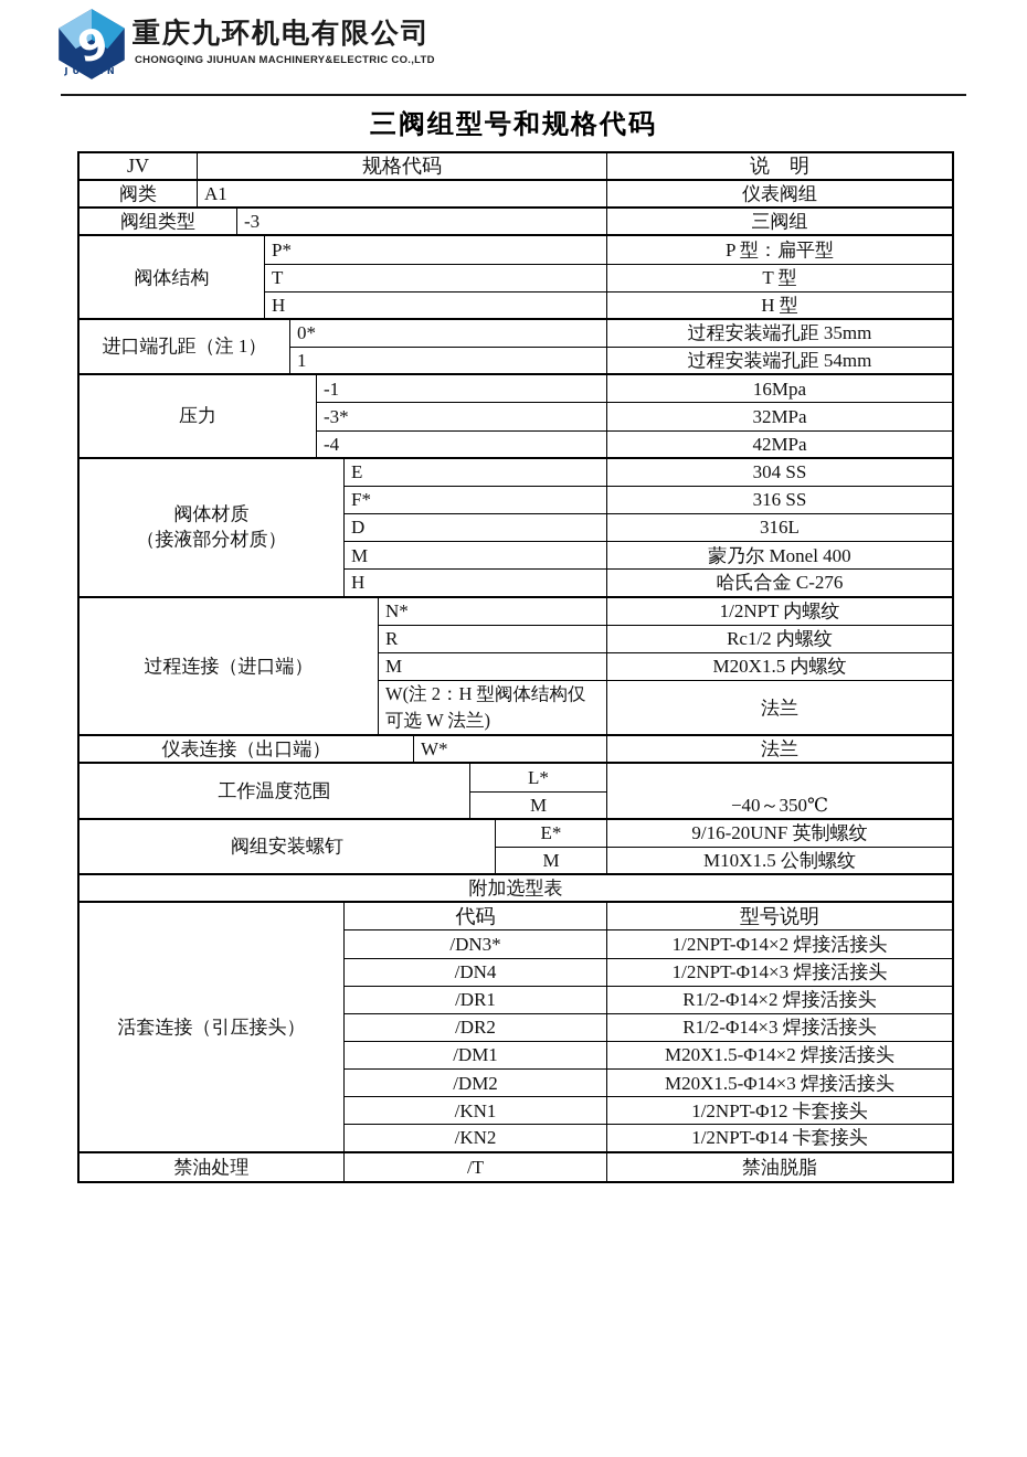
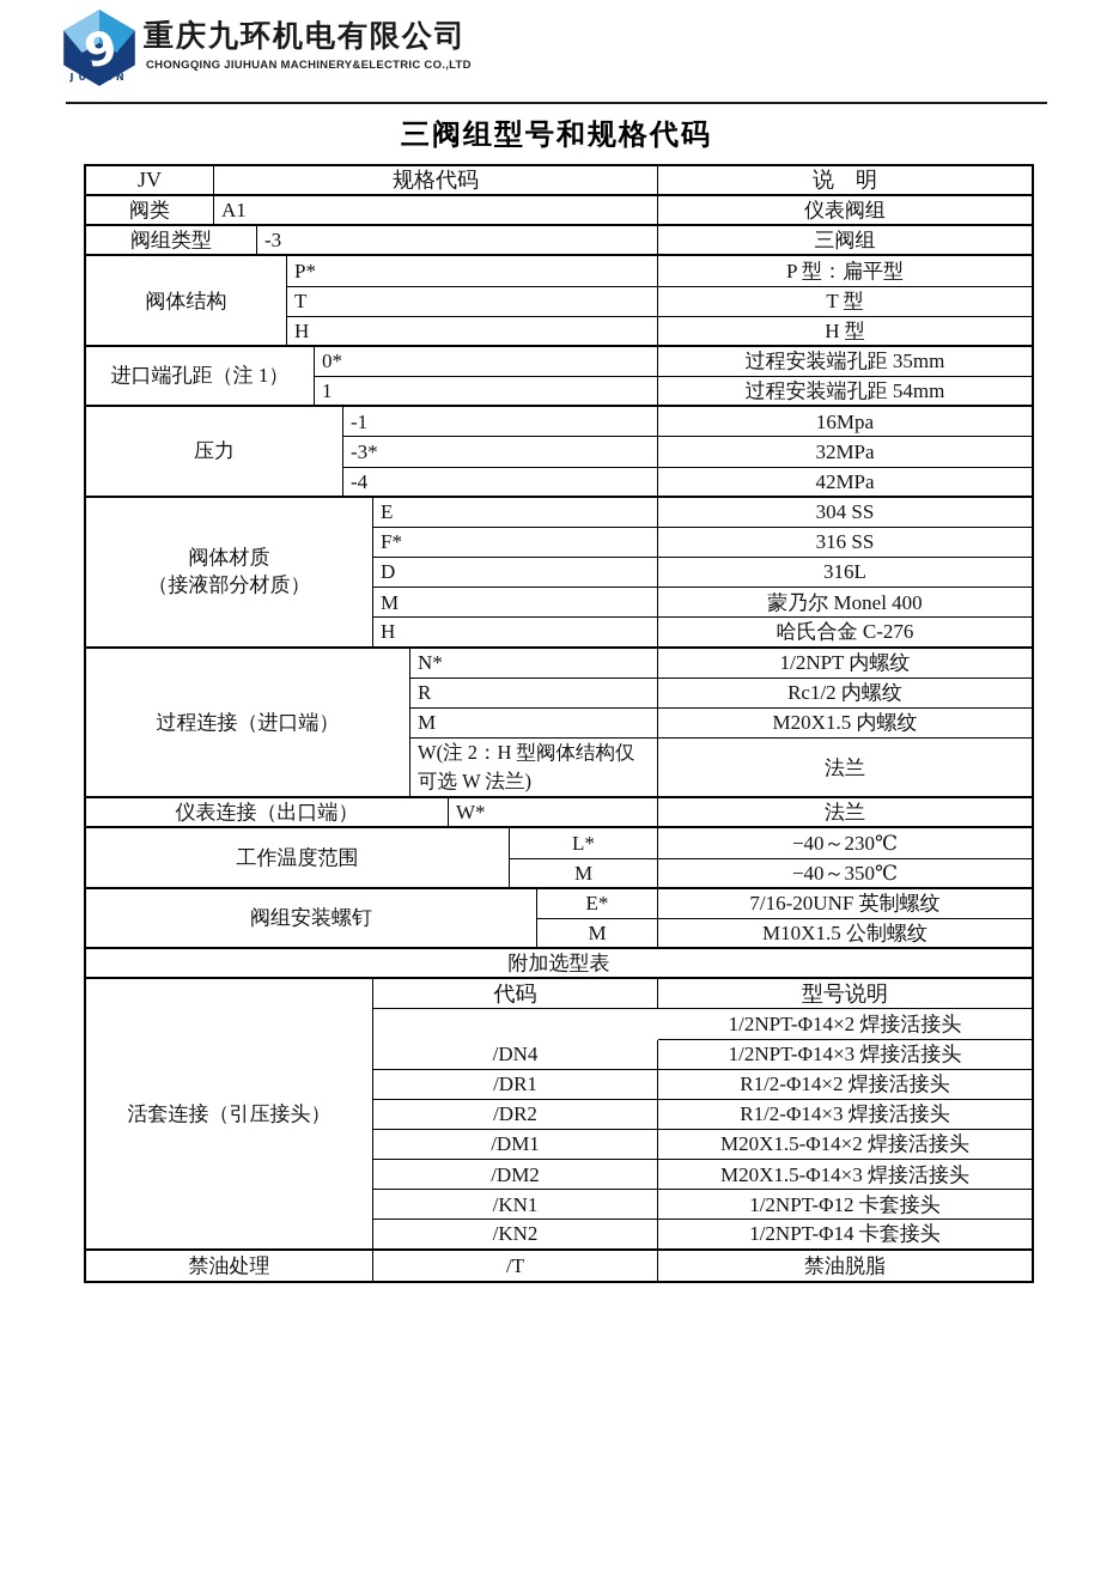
  JUHAN
  重庆九环机电有限公司
  CHONGQING JIUHUAN MACHINERY&ELECTRIC CO.,LTD
  三阀组型号和规格代码
  JV
  规格代码
  说 明
  阀类
  A1
  仪表阀组
  阀组类型
  -3
  三阀组
  阀体结构
  P*
  P 型：扁平型
  T
  T 型
  H
  H 型
  进口端孔距（注 1）
  0*
  过程安装端孔距 35mm
  1
  过程安装端孔距 54mm
  压力
  -1
  16Mpa
  -3*
  32MPa
  -4
  42MPa
  阀体材质
  （接液部分材质）
  E
  304 SS
  F*
  316 SS
  D
  316L
  M
  蒙乃尔 Monel 400
  H
  哈氏合金 C-276
  过程连接（进口端）
  N*
  1/2NPT 内螺纹
  R
  Rc1/2 内螺纹
  M
  M20X1.5 内螺纹
  W(注 2：H 型阀体结构仅可选 W 法兰)
  法兰
  仪表连接（出口端）
  W*
  法兰
  工作温度范围
  L*
+ −40～230℃
  M
  −40～350℃
  阀组安装螺钉
  E*
- 9/16-20UNF 英制螺纹
+ 7/16-20UNF 英制螺纹
  M
  M10X1.5 公制螺纹
  附加选型表
  活套连接（引压接头）
  代码
  型号说明
- /DN3*
  1/2NPT-Φ14×2 焊接活接头
  /DN4
  1/2NPT-Φ14×3 焊接活接头
  /DR1
  R1/2-Φ14×2 焊接活接头
  /DR2
  R1/2-Φ14×3 焊接活接头
  /DM1
  M20X1.5-Φ14×2 焊接活接头
  /DM2
  M20X1.5-Φ14×3 焊接活接头
  /KN1
  1/2NPT-Φ12 卡套接头
  /KN2
  1/2NPT-Φ14 卡套接头
  禁油处理
  /T
  禁油脱脂
